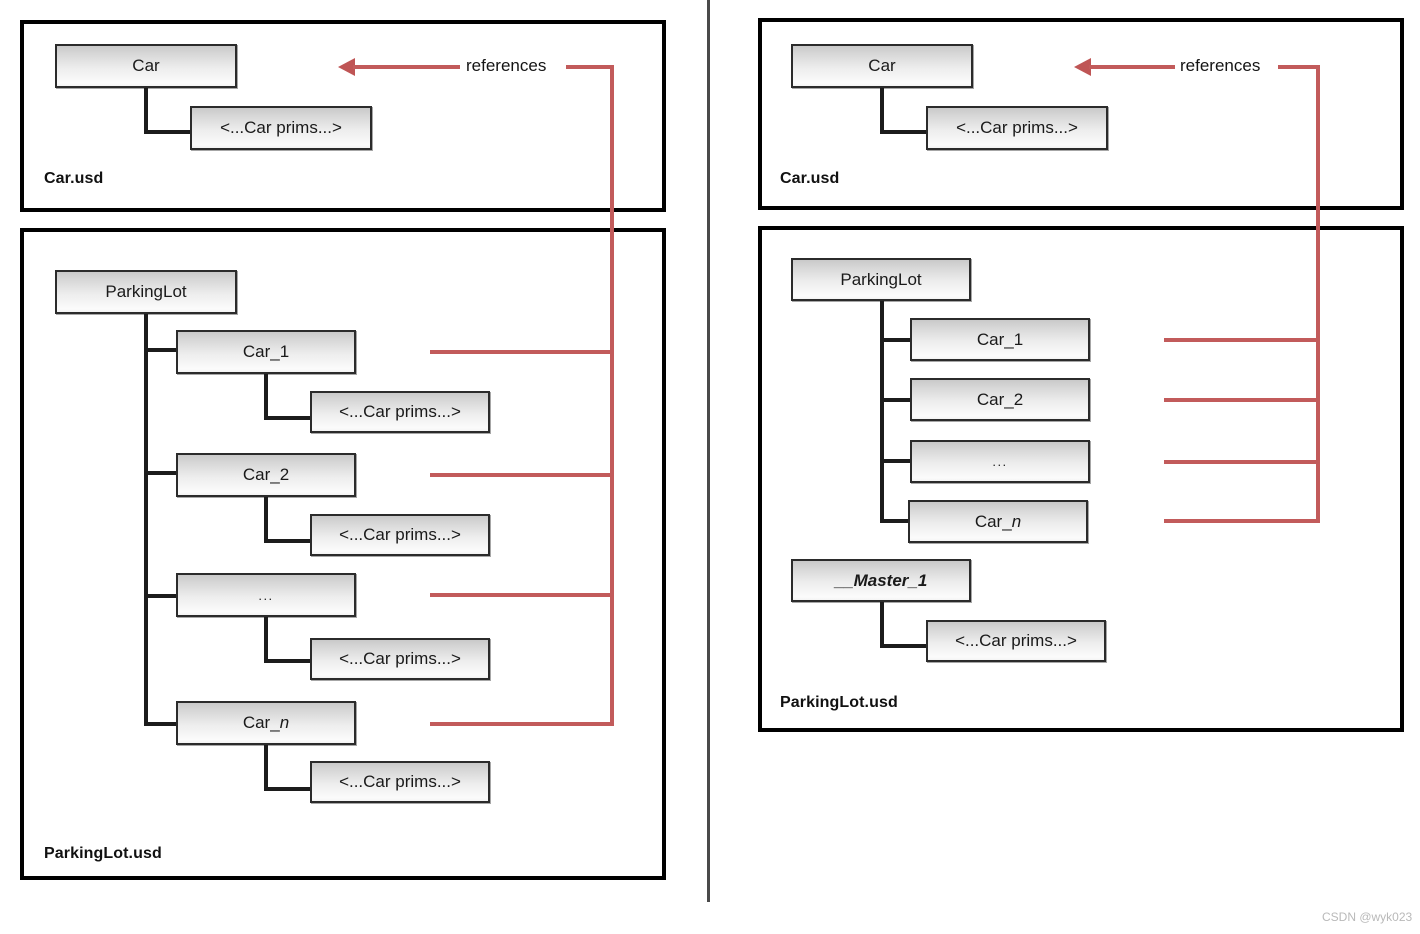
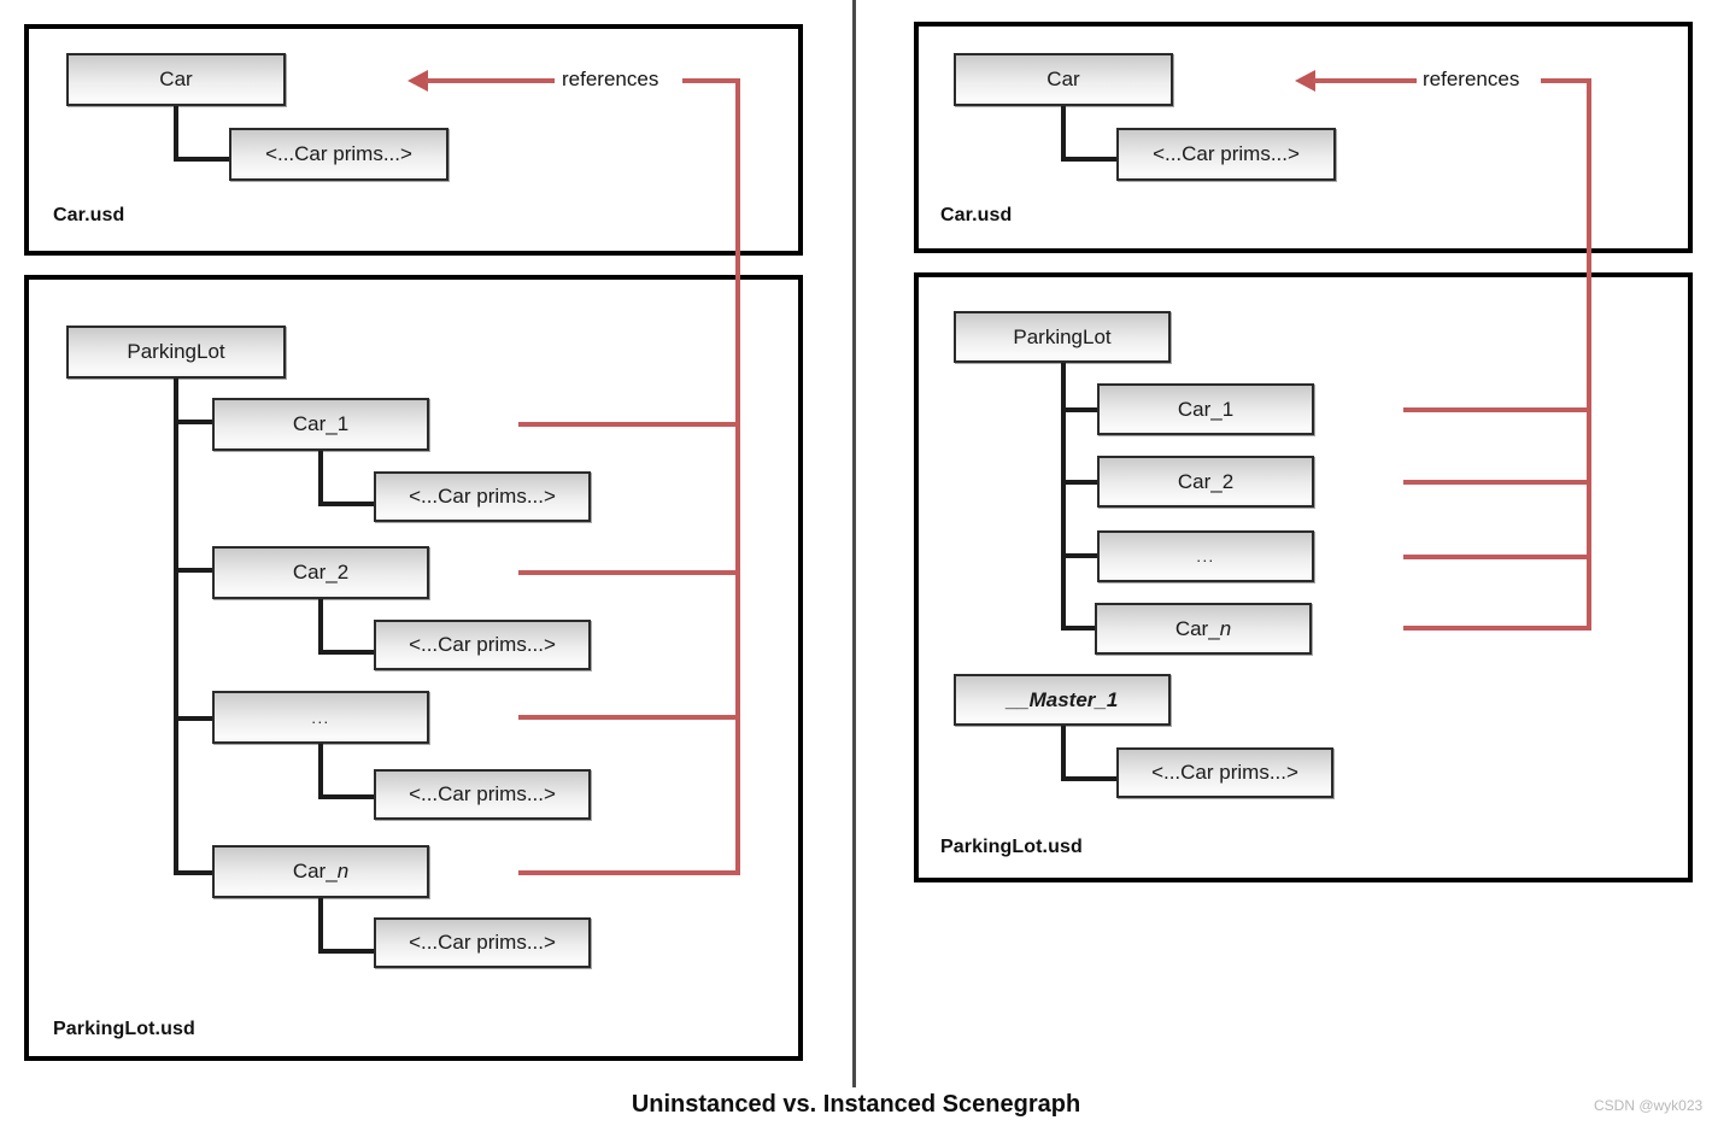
  Car
  <...Car prims...>
  Car.usd
  ParkingLot
  Car_1
  <...Car prims...>
  Car_2
  <...Car prims...>
  ...
  <...Car prims...>
  Car_n
  <...Car prims...>
  ParkingLot.usd
  references
  Car
  <...Car prims...>
  Car.usd
  ParkingLot
  Car_1
  Car_2
  ...
  Car_n
  __Master_1
  <...Car prims...>
  ParkingLot.usd
  references
+ Uninstanced vs. Instanced Scenegraph
  CSDN @wyk023
